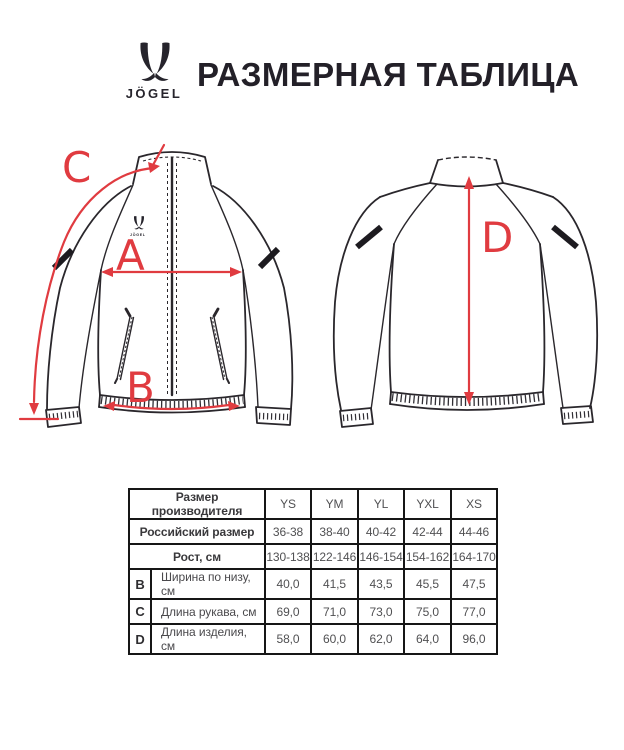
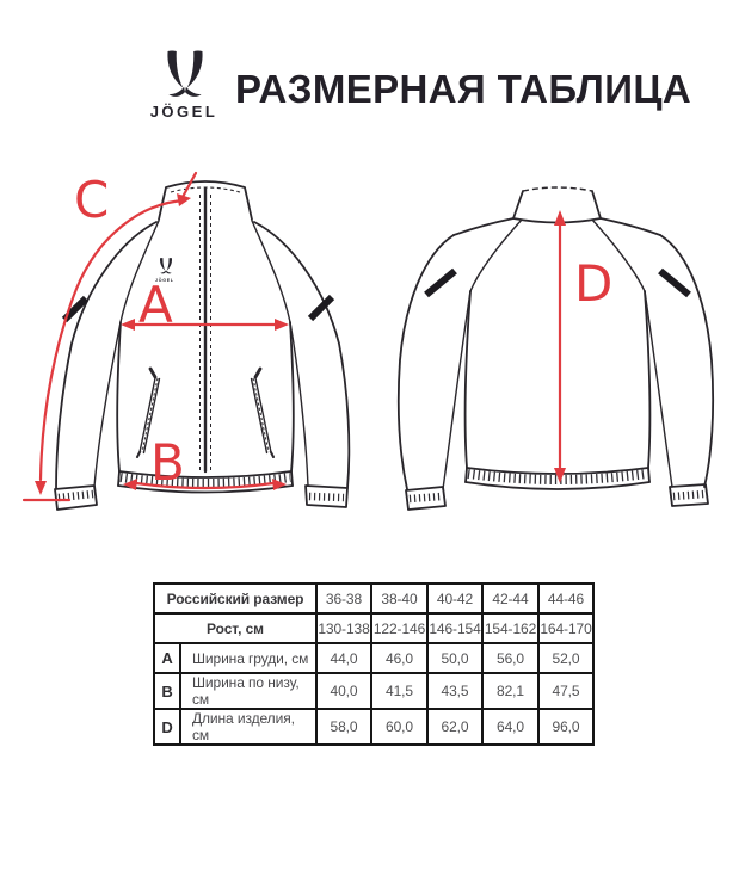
  JÖGEL
  РАЗМЕРНАЯ ТАБЛИЦА
  A
  B
  C
  D
- Размер производителя	YS	YM	YL	YXL	XS
  Российский размер	36-38	38-40	40-42	42-44	44-46
  Рост, см	130-138	122-146	146-154	154-162	164-170
+ A	Ширина груди, см	44,0	46,0	50,0	56,0	52,0
- B	Ширина по низу, см	40,0	41,5	43,5	45,5	47,5
+ B	Ширина по низу, см	40,0	41,5	43,5	82,1	47,5
- C	Длина рукава, см	69,0	71,0	73,0	75,0	77,0
  D	Длина изделия, см	58,0	60,0	62,0	64,0	96,0
